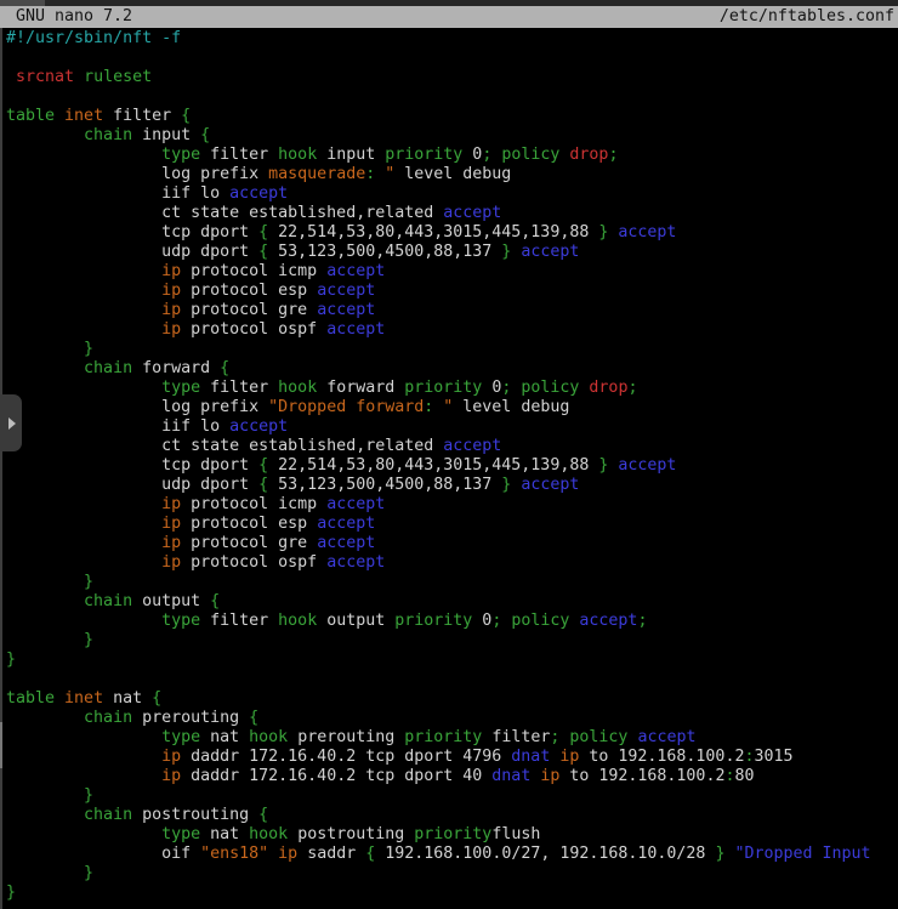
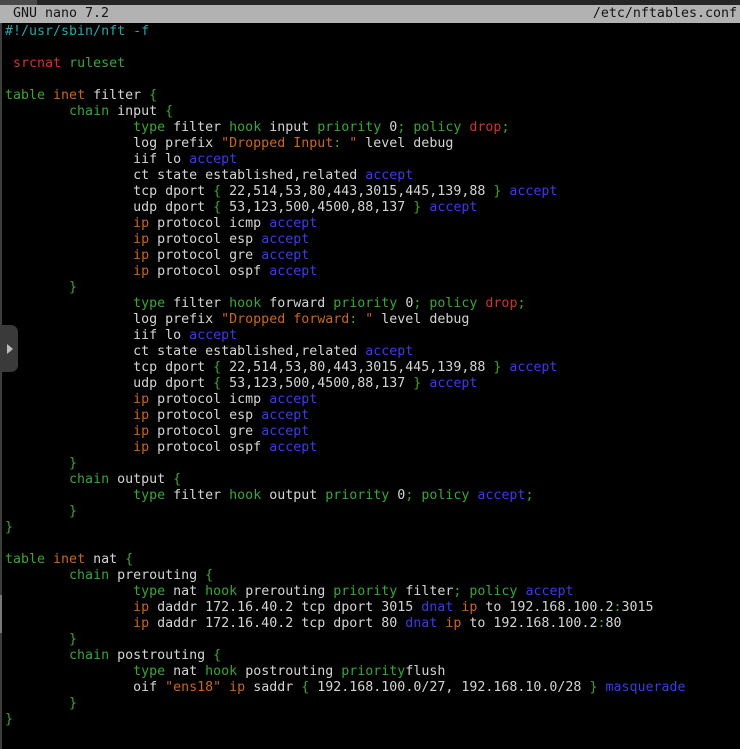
  GNU nano 7.2
  /etc/nftables.conf
  #!/usr/sbin/nft -f
  srcnat ruleset
  table inet filter {
  chain input {
  type filter hook input priority 0; policy drop;
- log prefix masquerade: " level debug
+ log prefix "Dropped Input: " level debug
  iif lo accept
  ct state established,related accept
  tcp dport { 22,514,53,80,443,3015,445,139,88 } accept
  udp dport { 53,123,500,4500,88,137 } accept
  ip protocol icmp accept
  ip protocol esp accept
  ip protocol gre accept
  ip protocol ospf accept
  }
- chain forward {
  type filter hook forward priority 0; policy drop;
  log prefix "Dropped forward: " level debug
  iif lo accept
  ct state established,related accept
  tcp dport { 22,514,53,80,443,3015,445,139,88 } accept
  udp dport { 53,123,500,4500,88,137 } accept
  ip protocol icmp accept
  ip protocol esp accept
  ip protocol gre accept
  ip protocol ospf accept
  }
  chain output {
  type filter hook output priority 0; policy accept;
  }
  }
  table inet nat {
  chain prerouting {
  type nat hook prerouting priority filter; policy accept
- ip daddr 172.16.40.2 tcp dport 4796 dnat ip to 192.168.100.2:3015
+ ip daddr 172.16.40.2 tcp dport 3015 dnat ip to 192.168.100.2:3015
- ip daddr 172.16.40.2 tcp dport 40 dnat ip to 192.168.100.2:80
+ ip daddr 172.16.40.2 tcp dport 80 dnat ip to 192.168.100.2:80
  }
  chain postrouting {
  type nat hook postrouting priorityflush
- oif "ens18" ip saddr { 192.168.100.0/27, 192.168.10.0/28 } "Dropped Input
+ oif "ens18" ip saddr { 192.168.100.0/27, 192.168.10.0/28 } masquerade
  }
  }
